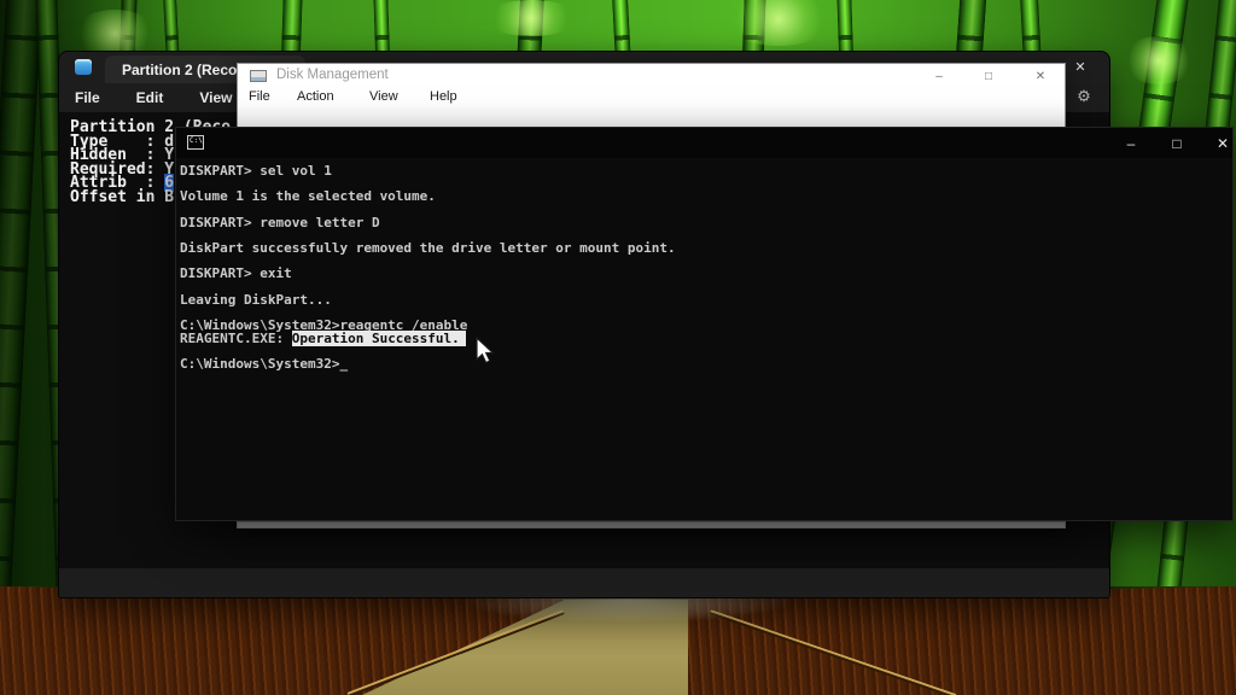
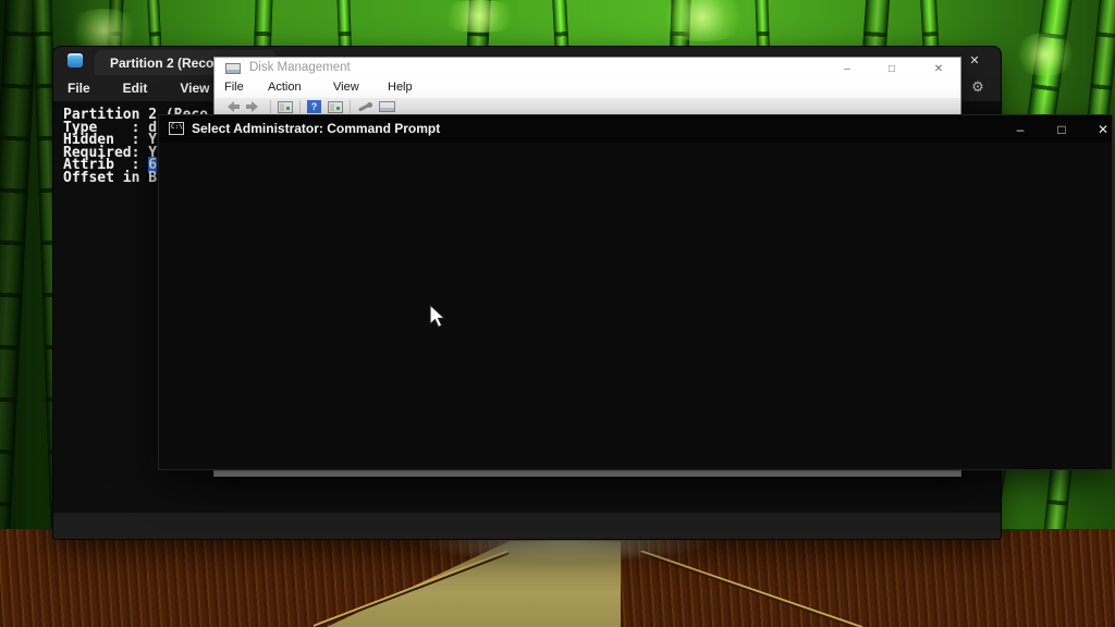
  Partition 2 (Reco
  ✕
  File
  Edit
  View
  ⚙
  Type : d
  Hidden : Y
  Required: Y
  Attrib : 6
  Offset in B
  Disk Management
  –
  □
  ✕
  File
  Action
  View
  Help
+ ?
+ Select Administrator: Command Prompt
  –
  □
  ✕
- DISKPART> sel vol 1
- Volume 1 is the selected volume.
- DISKPART> remove letter D
- DiskPart successfully removed the drive letter or mount point.
- DISKPART> exit
- Leaving DiskPart...
- C:\Windows\System32>reagentc /enable
- REAGENTC.EXE: Operation Successful.
- C:\Windows\System32>_
